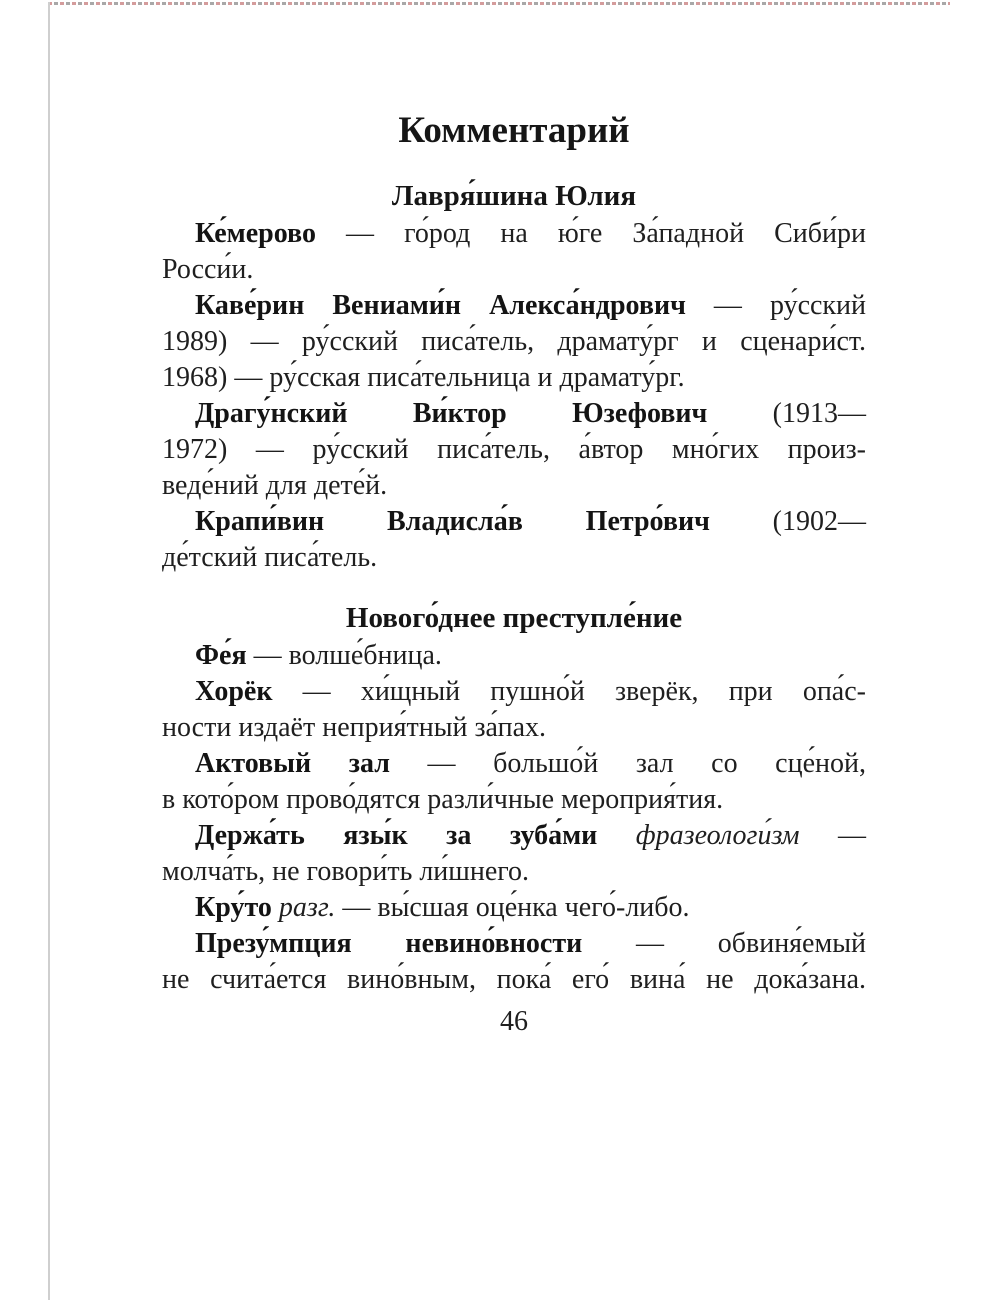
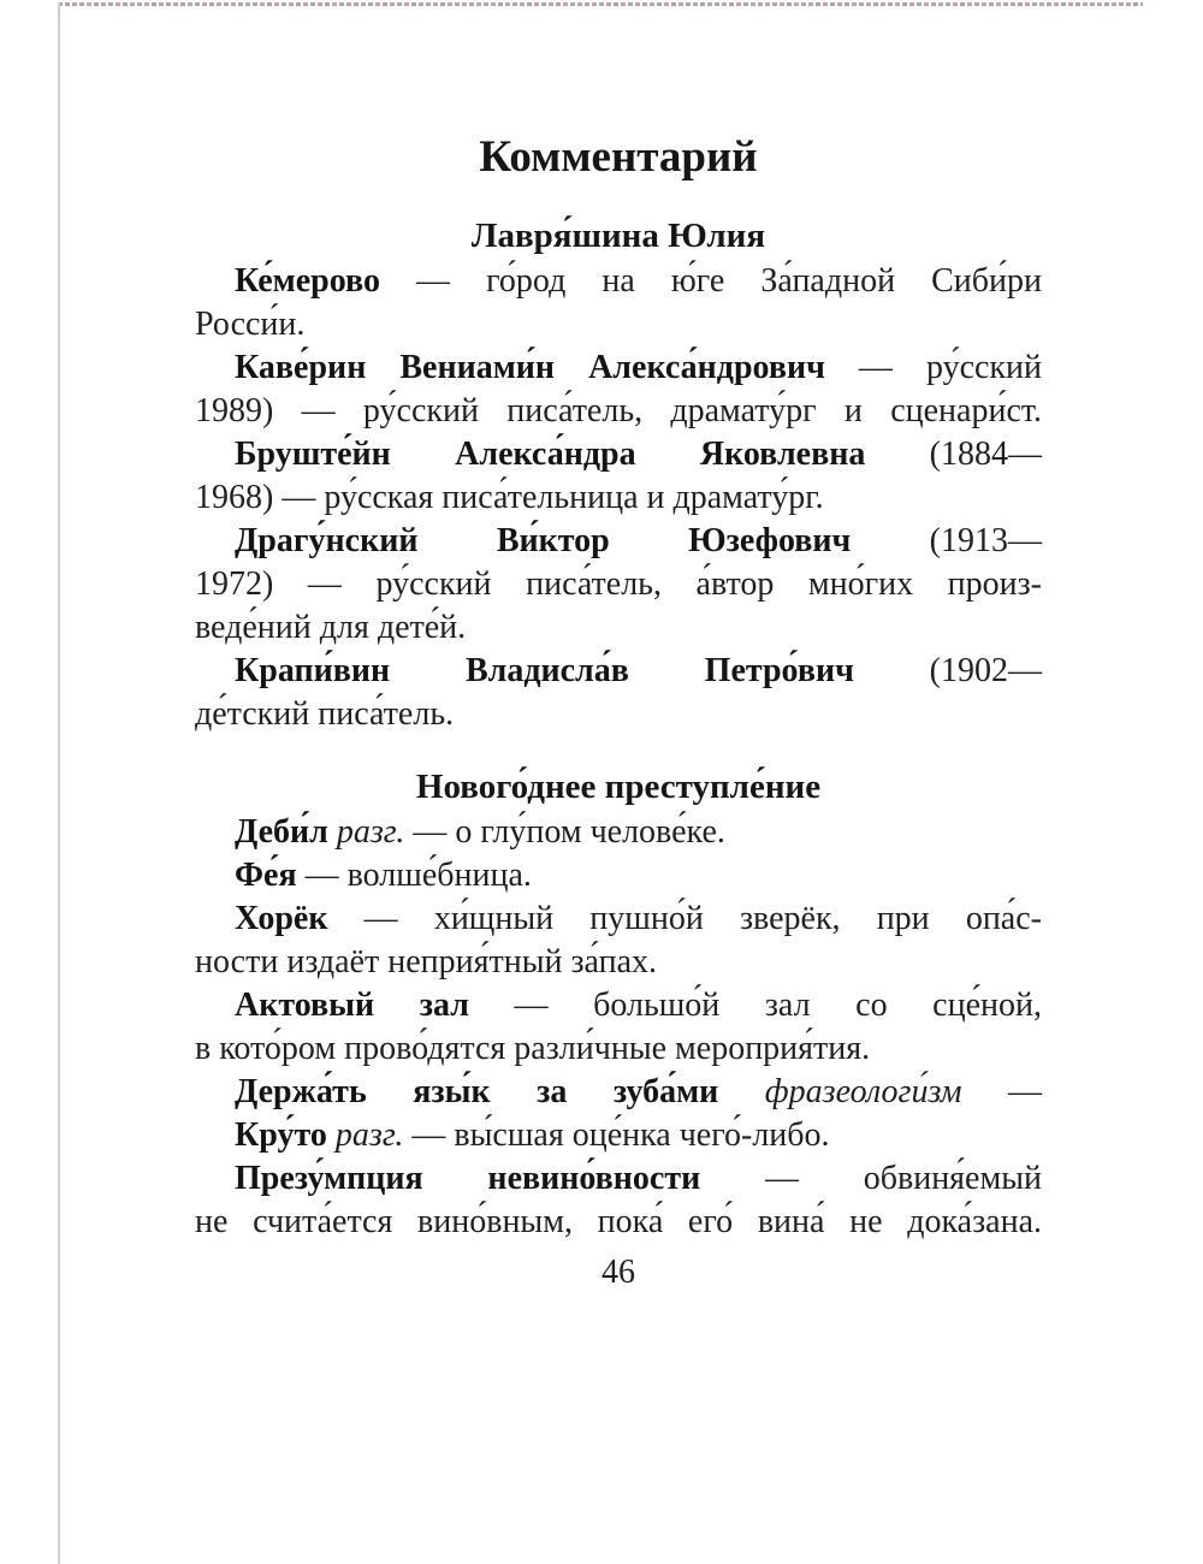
  Комментарий
  Лавря́шина Юлия
  Ке́мерово — го́род на ю́ге За́падной Сиби́ри
  Росси́и.
  Каве́рин Вениами́н Алекса́ндрович — ру́сский
  1989) — ру́сский писа́тель, драмату́рг и сценари́ст.
+ Бруште́йн Алекса́ндра Яковлевна (1884—
  1968) — ру́сская писа́тельница и драмату́рг.
  Драгу́нский Ви́ктор Юзефович (1913—
  1972) — ру́сский писа́тель, а́втор мно́гих произ-
  веде́ний для дете́й.
  Крапи́вин Владисла́в Петро́вич (1902—
  де́тский писа́тель.
  Нового́днее преступле́ние
+ Деби́л разг. — о глу́пом челове́ке.
  Фе́я — волше́бница.
  Хорёк — хи́щный пушно́й зверёк, при опа́с-
  ности издаёт неприя́тный за́пах.
  Актовый зал — большо́й зал со сце́ной,
  в кото́ром прово́дятся разли́чные мероприя́тия.
  Держа́ть язы́к за зуба́ми фразеологи́зм —
- молча́ть, не говори́ть ли́шнего.
  Кру́то разг. — вы́сшая оце́нка чего́-либо.
  Презу́мпция невино́вности — обвиня́емый
  не счита́ется вино́вным, пока́ его́ вина́ не дока́зана.
  46
